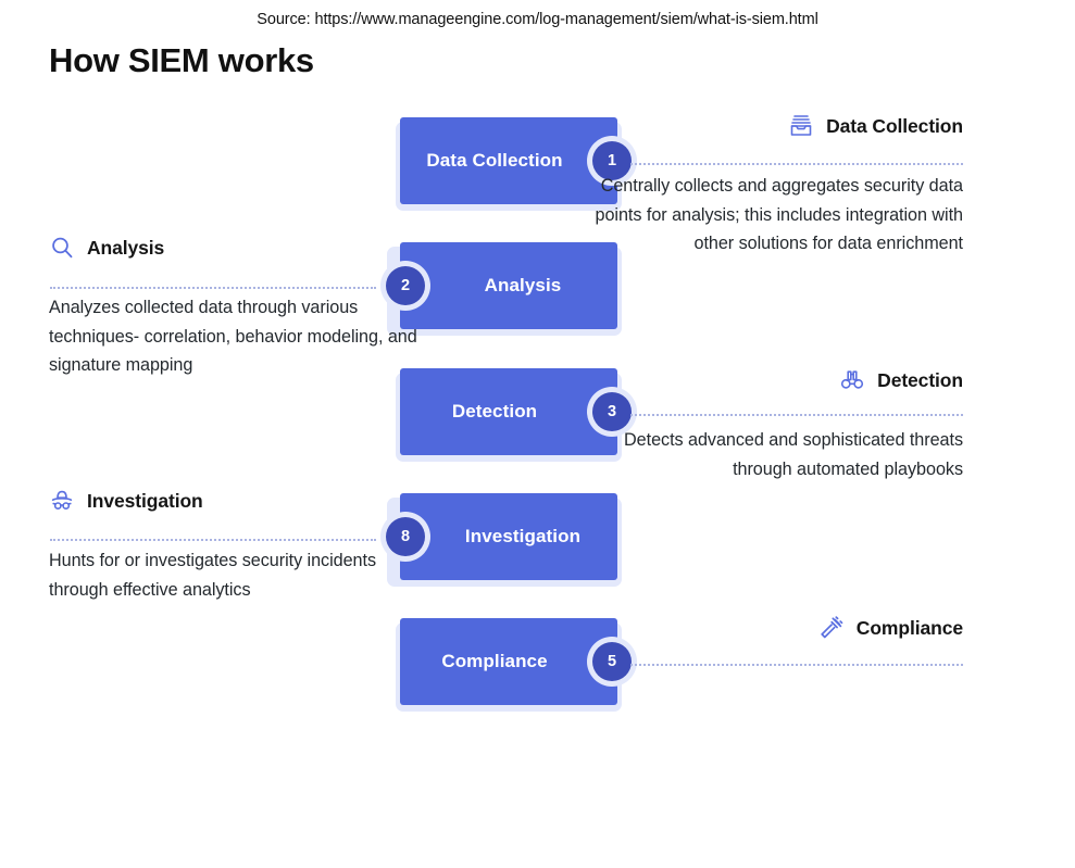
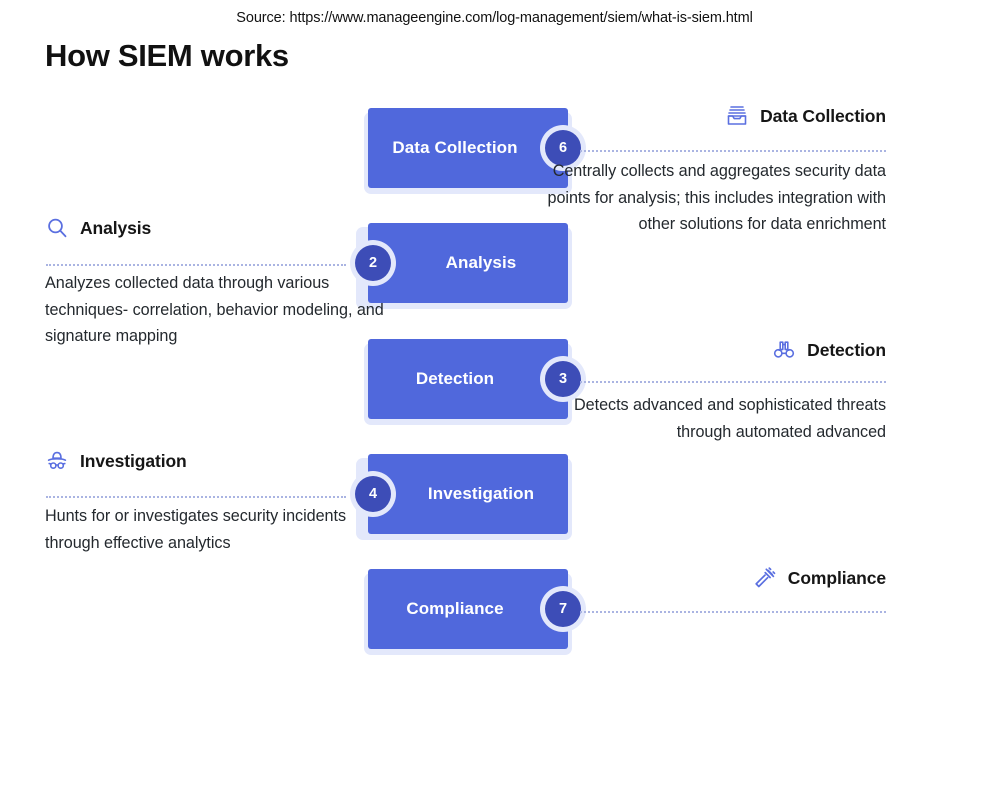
  Source: https://www.manageengine.com/log-management/siem/what-is-siem.html
  How SIEM works
  Data Collection
- 1
+ 6
  Data Collection
  Centrally collects and aggregates security data points for analysis; this includes integration with other solutions for data enrichment
  Analysis
  2
  Analysis
  Analyzes collected data through various techniques- correlation, behavior modeling, and signature mapping
  Detection
  3
  Detection
- Detects advanced and sophisticated threats through automated playbooks
+ Detects advanced and sophisticated threats through automated advanced
  Investigation
- 8
+ 4
  Investigation
  Hunts for or investigates security incidents through effective analytics
  Compliance
- 5
+ 7
  Compliance
